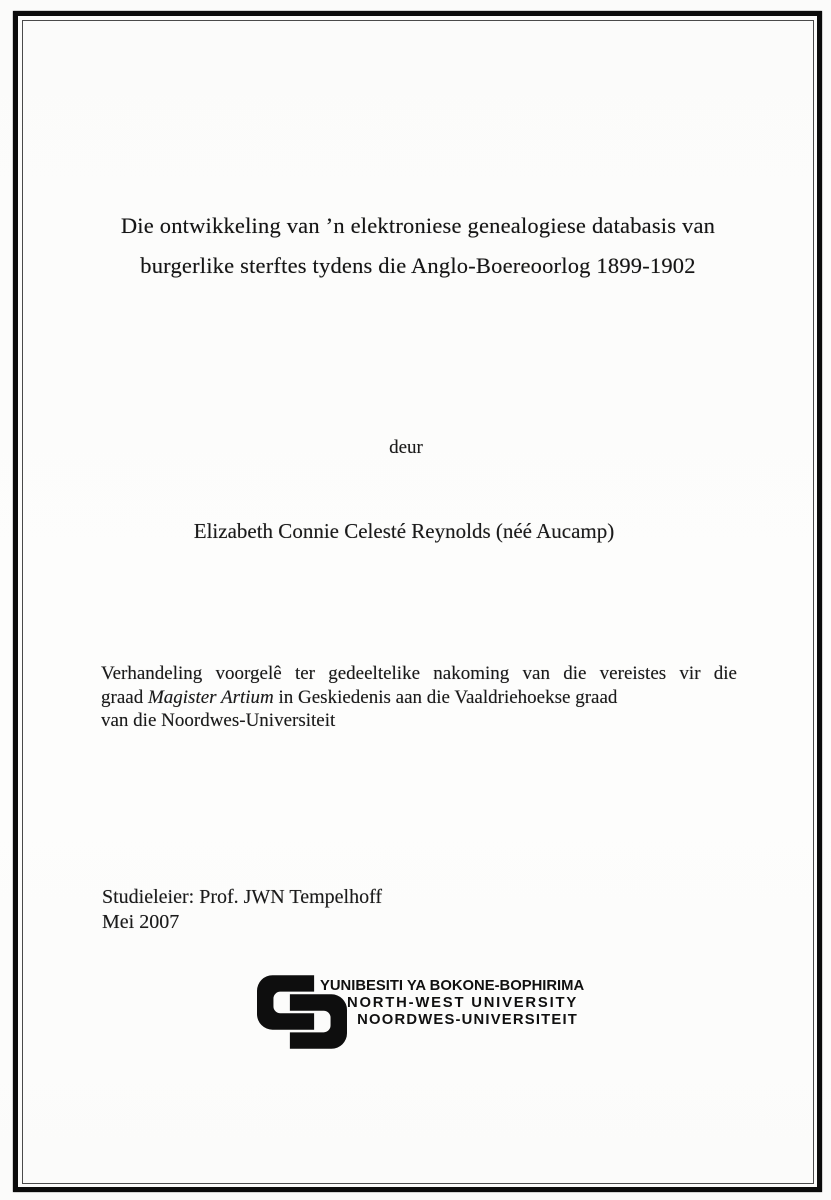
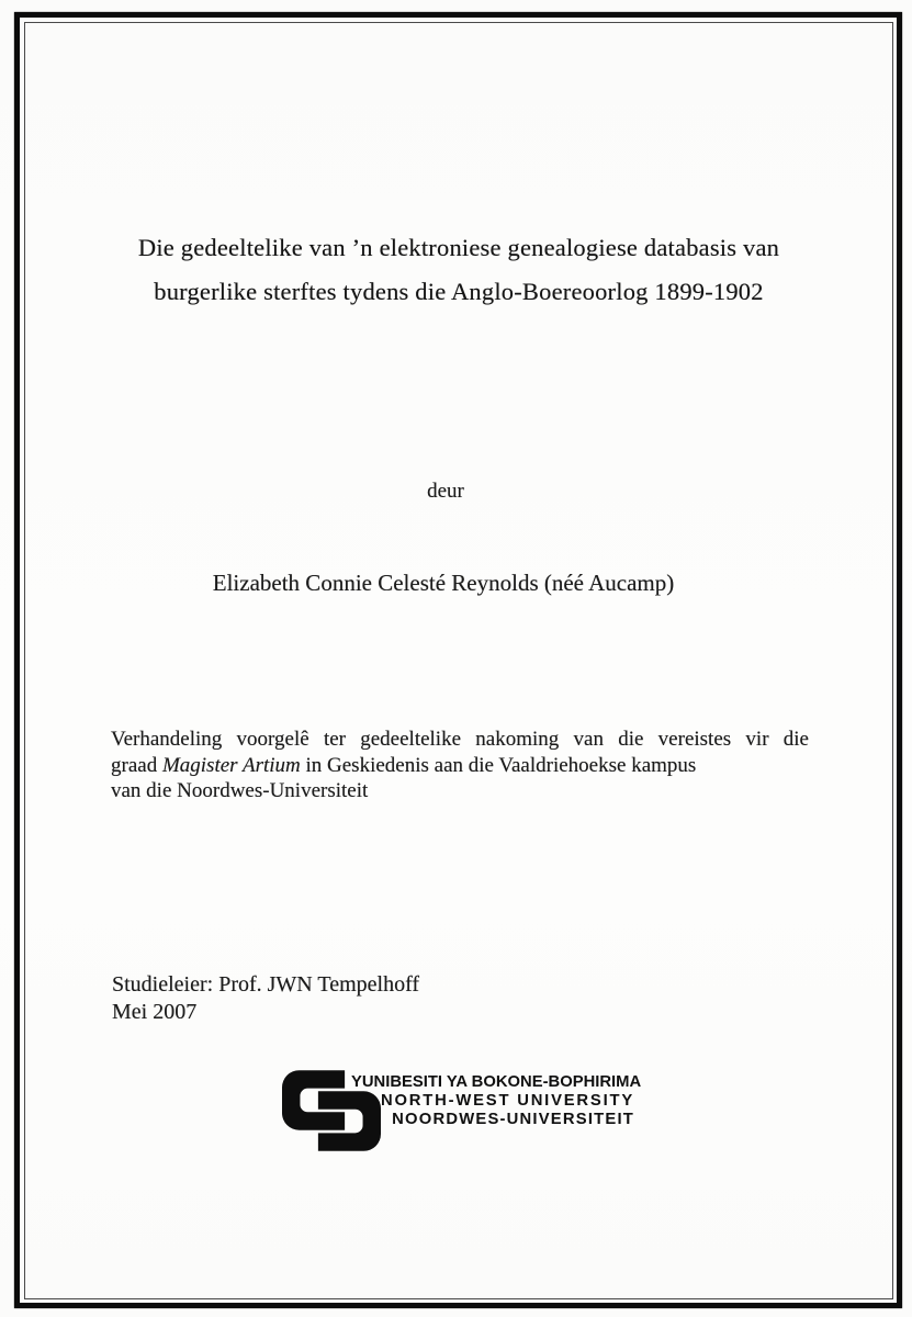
- Die ontwikkeling van ’n elektroniese genealogiese databasis van
+ Die gedeeltelike van ’n elektroniese genealogiese databasis van
  burgerlike sterftes tydens die Anglo-Boereoorlog 1899-1902
  deur
  Elizabeth Connie Celesté Reynolds (néé Aucamp)
  Verhandeling voorgelê ter gedeeltelike nakoming van die vereistes vir die
- graad Magister Artium in Geskiedenis aan die Vaaldriehoekse graad
+ graad Magister Artium in Geskiedenis aan die Vaaldriehoekse kampus
  van die Noordwes-Universiteit
  Studieleier: Prof. JWN Tempelhoff
  Mei 2007
  YUNIBESITI YA BOKONE-BOPHIRIMA
  NORTH-WEST UNIVERSITY
  NOORDWES-UNIVERSITEIT
